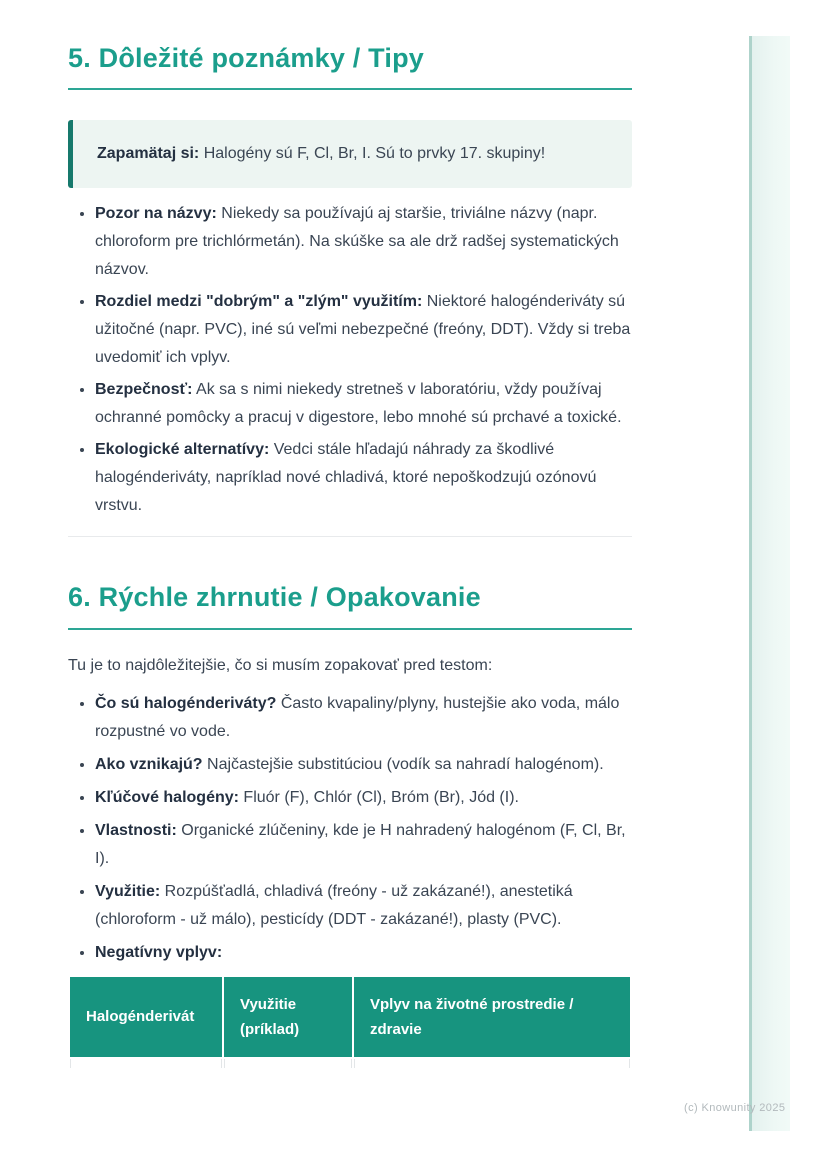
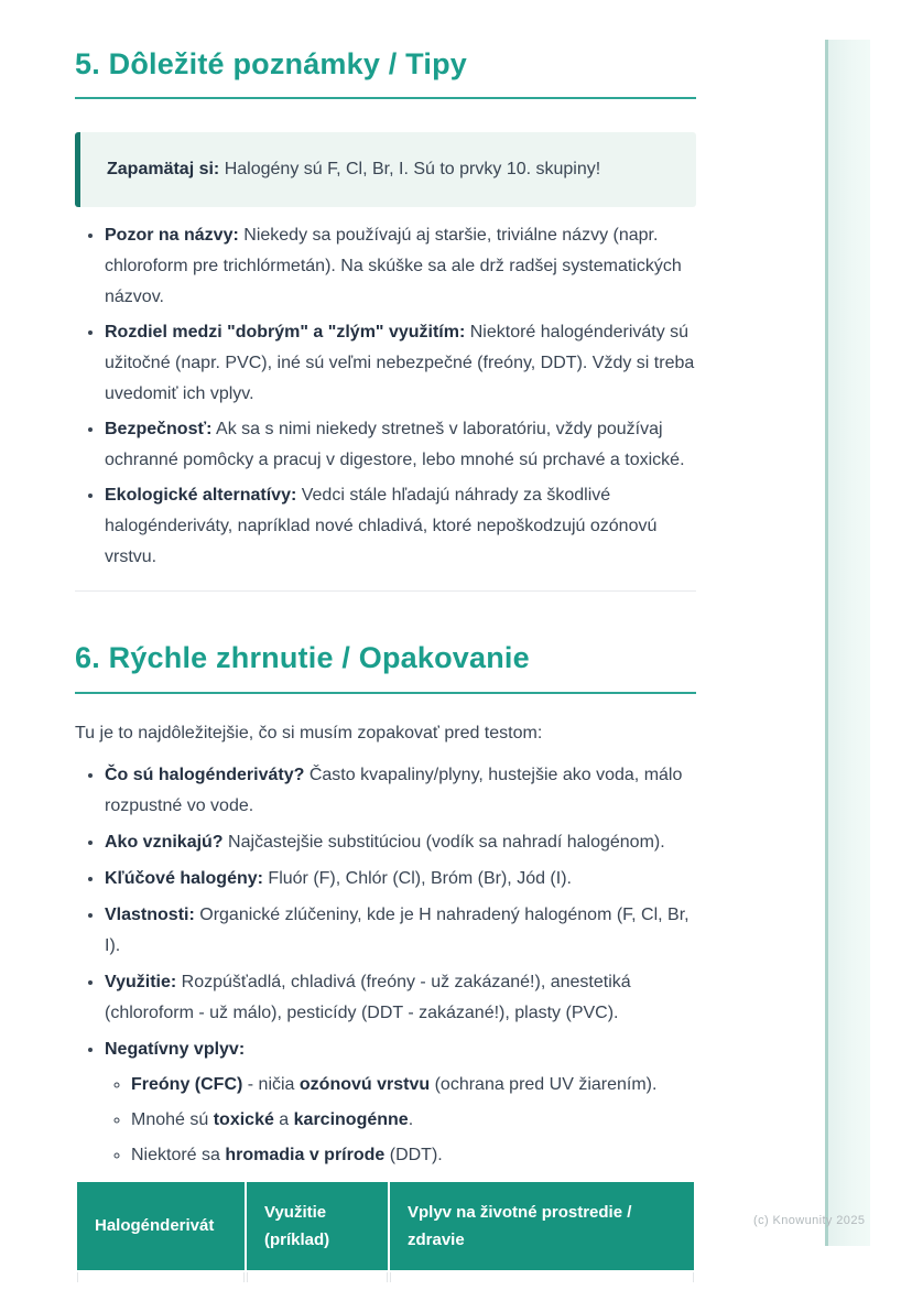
  (c) Knowunity 2025
  5. Dôležité poznámky / Tipy
- Zapamätaj si: Halogény sú F, Cl, Br, I. Sú to prvky 17. skupiny!
+ Zapamätaj si: Halogény sú F, Cl, Br, I. Sú to prvky 10. skupiny!
  Pozor na názvy: Niekedy sa používajú aj staršie, triviálne názvy (napr. chloroform pre trichlórmetán). Na skúške sa ale drž radšej systematických názvov.
  Rozdiel medzi "dobrým" a "zlým" využitím: Niektoré halogénderiváty sú užitočné (napr. PVC), iné sú veľmi nebezpečné (freóny, DDT). Vždy si treba uvedomiť ich vplyv.
  Bezpečnosť: Ak sa s nimi niekedy stretneš v laboratóriu, vždy používaj ochranné pomôcky a pracuj v digestore, lebo mnohé sú prchavé a toxické.
  Ekologické alternatívy: Vedci stále hľadajú náhrady za škodlivé halogénderiváty, napríklad nové chladivá, ktoré nepoškodzujú ozónovú vrstvu.
  6. Rýchle zhrnutie / Opakovanie
  Tu je to najdôležitejšie, čo si musím zopakovať pred testom:
  Čo sú halogénderiváty? Často kvapaliny/plyny, hustejšie ako voda, málo rozpustné vo vode.
  Ako vznikajú? Najčastejšie substitúciou (vodík sa nahradí halogénom).
  Kľúčové halogény: Fluór (F), Chlór (Cl), Bróm (Br), Jód (I).
  Vlastnosti: Organické zlúčeniny, kde je H nahradený halogénom (F, Cl, Br, I).
  Využitie: Rozpúšťadlá, chladivá (freóny - už zakázané!), anestetiká (chloroform - už málo), pesticídy (DDT - zakázané!), plasty (PVC).
  Negatívny vplyv:
+ Freóny (CFC) - ničia ozónovú vrstvu (ochrana pred UV žiarením).
+ Mnohé sú toxické a karcinogénne.
+ Niektoré sa hromadia v prírode (DDT).
  Halogénderivát	Využitie (príklad)	Vplyv na životné prostredie / zdravie
